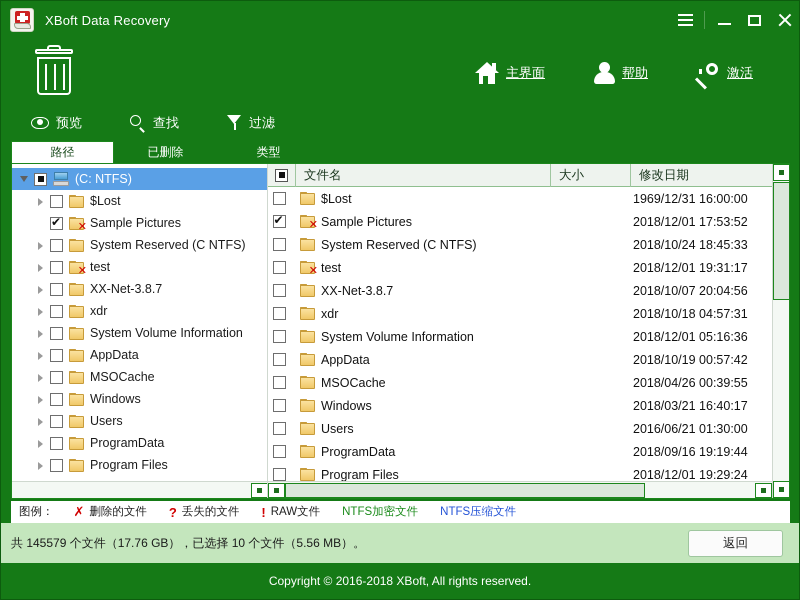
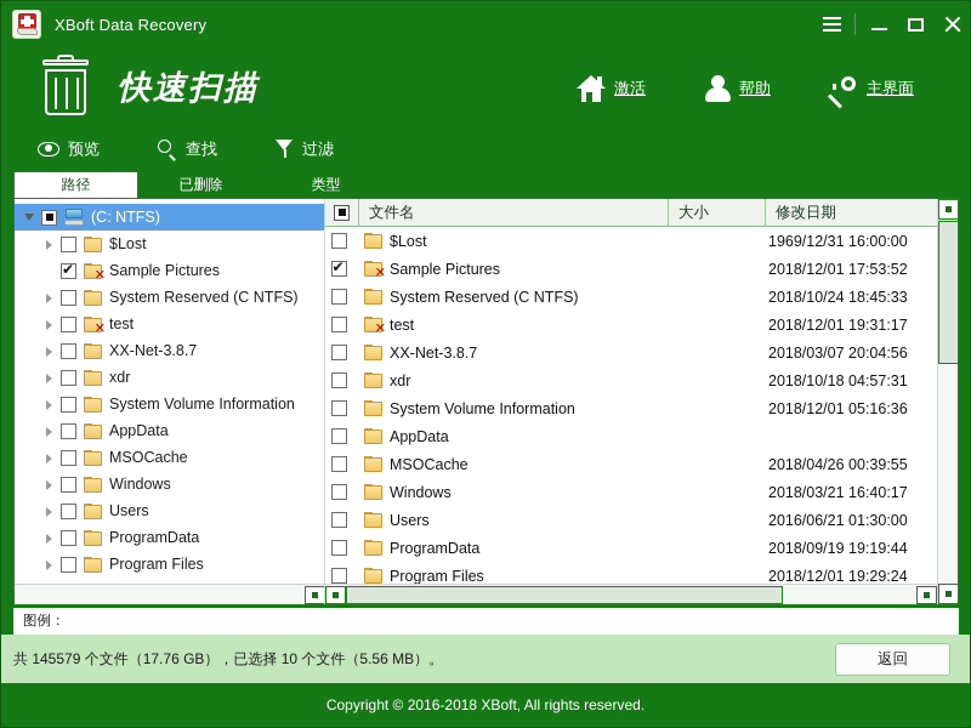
  XBoft Data Recovery
+ 快速扫描
- 主界面
+ 激活
  帮助
- 激活
+ 主界面
  预览
  查找
  过滤
  路径
  已删除
  类型
  (C: NTFS)
  $Lost
  ✕
  Sample Pictures
  System Reserved (C NTFS)
  ✕
  test
  XX-Net-3.8.7
  xdr
  System Volume Information
  AppData
  MSOCache
  Windows
  Users
  ProgramData
  Program Files
  文件名
  大小
  修改日期
  $Lost
  1969/12/31 16:00:00
  ✕
  Sample Pictures
  2018/12/01 17:53:52
  System Reserved (C NTFS)
  2018/10/24 18:45:33
  ✕
  test
  2018/12/01 19:31:17
  XX-Net-3.8.7
- 2018/10/07 20:04:56
+ 2018/03/07 20:04:56
  xdr
  2018/10/18 04:57:31
  System Volume Information
  2018/12/01 05:16:36
  AppData
- 2018/10/19 00:57:42
  MSOCache
  2018/04/26 00:39:55
  Windows
  2018/03/21 16:40:17
  Users
  2016/06/21 01:30:00
  ProgramData
- 2018/09/16 19:19:44
+ 2018/09/19 19:19:44
  Program Files
  2018/12/01 19:29:24
  图例：
- ✗
- 删除的文件
- ?
- 丢失的文件
- !
- RAW文件
- NTFS加密文件
- NTFS压缩文件
  共 145579 个文件（17.76 GB），已选择 10 个文件（5.56 MB）。
  返回
  Copyright © 2016-2018 XBoft, All rights reserved.
